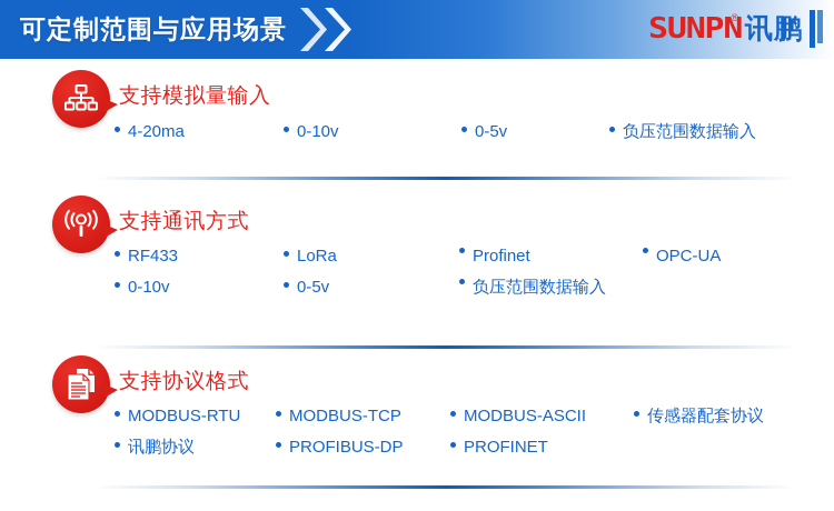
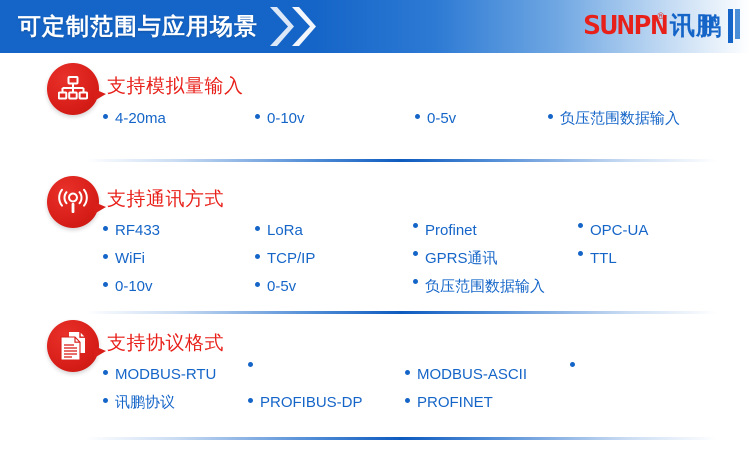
  可定制范围与应用场景
  SUNPN
  ®
  讯鹏
  支持模拟量输入
  4-20ma
  0-10v
  0-5v
  负压范围数据输入
  支持通讯方式
  RF433
  LoRa
  Profinet
  OPC-UA
+ WiFi
+ TCP/IP
+ GPRS通讯
+ TTL
  0-10v
  0-5v
  负压范围数据输入
  支持协议格式
  MODBUS-RTU
- MODBUS-TCP
  MODBUS-ASCII
- 传感器配套协议
  讯鹏协议
  PROFIBUS-DP
  PROFINET
